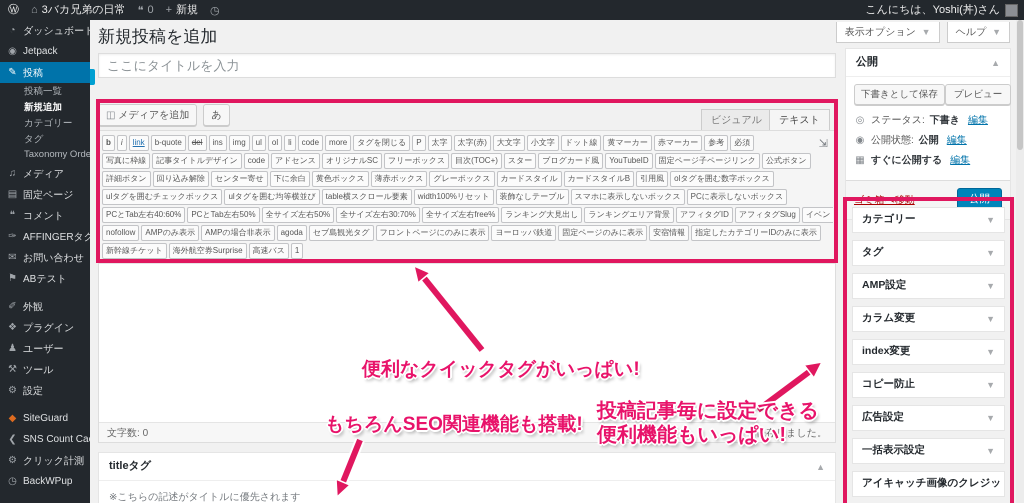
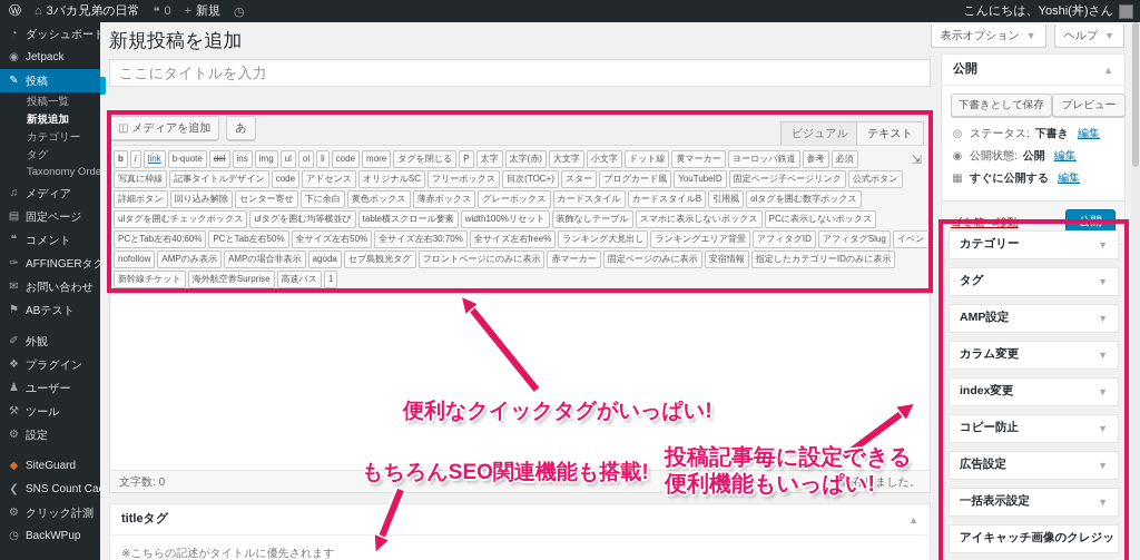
  Ⓦ
  ⌂
  3バカ兄弟の日常
  ❝
  0
  +
  新規
  ◷
  こんにちは、Yoshi(丼)さん
  ◔
  ダッシュボード
  ◉
  Jetpack
  ✎
  投稿
  投稿一覧
  新規追加
  カテゴリー
  タグ
  Taxonomy Orde
  ♫
  メディア
  ▤
  固定ページ
  ❝
  コメント
  ✑
  AFFINGERタグ
  ✉
  お問い合わせ
  ⚑
  ABテスト
  ✐
  外観
  ❖
  プラグイン
  ♟
  ユーザー
  ⚒
  ツール
  ⚙
  設定
  ◆
  SiteGuard
  ❮
  SNS Count Ca
  ⚙
  クリック計測
  ◷
  BackWPup
  新規投稿を追加
  ここにタイトルを入力
  ◫ メディアを追加
  あ
  ビジュアル
  テキスト
- b i link b-quote del ins img ul ol li code more タグを閉じる P 太字 太字(赤) 大文字 小文字 ドット線 黄マーカー 赤マーカー 参考 必須
+ b i link b-quote del ins img ul ol li code more タグを閉じる P 太字 太字(赤) 大文字 小文字 ドット線 黄マーカー ヨーロッパ鉄道 参考 必須
  写真に枠線 記事タイトルデザイン code アドセンス オリジナルSC フリーボックス 目次(TOC+) スター ブログカード風 YouTubeID 固定ページ子ページリンク 公式ボタン
  詳細ボタン 回り込み解除 センター寄せ 下に余白 黄色ボックス 薄赤ボックス グレーボックス カードスタイル カードスタイルB 引用風 olタグを囲む数字ボックス
  ulタグを囲むチェックボックス ulタグを囲む均等横並び table横スクロール要素 width100%リセット 装飾なしテーブル スマホに表示しないボックス PCに表示しないボックス
  PCとTab左右40:60% PCとTab左右50% 全サイズ左右50% 全サイズ左右30:70% 全サイズ左右free% ランキング大見出し ランキングエリア背景 アフィタグID アフィタグSlug イベン
- nofollow AMPのみ表示 AMPの場合非表示 agoda セブ島観光タグ フロントページにのみに表示 ヨーロッパ鉄道 固定ページのみに表示 安宿情報 指定したカテゴリーIDのみに表示
+ nofollow AMPのみ表示 AMPの場合非表示 agoda セブ島観光タグ フロントページにのみに表示 赤マーカー 固定ページのみに表示 安宿情報 指定したカテゴリーIDのみに表示
  新幹線チケット 海外航空券Surprise 高速バス 1
  ⇲
  文字数: 0
  保存しました。
  titleタグ
  ▲
  ※こちらの記述がタイトルに優先されます
  表示オプション ▼
  ヘルプ ▼
  公開
  ▲
  下書きとして保存
  プレビュー
  ◎
  ステータス:
  下書き
  編集
  ◉
  公開状態:
  公開
  編集
  ▦
  すぐに公開する
  編集
  ゴミ箱へ移動
  公開
  カテゴリー
  ▼
  タグ
  ▼
  AMP設定
  ▼
  カラム変更
  ▼
  index変更
  ▼
  コピー防止
  ▼
  広告設定
  ▼
  一括表示設定
  ▼
  アイキャッチ画像のクレジッ
  便利なクイックタグがいっぱい!
  もちろんSEO関連機能も搭載!
  投稿記事毎に設定できる
  便利機能もいっぱい!
